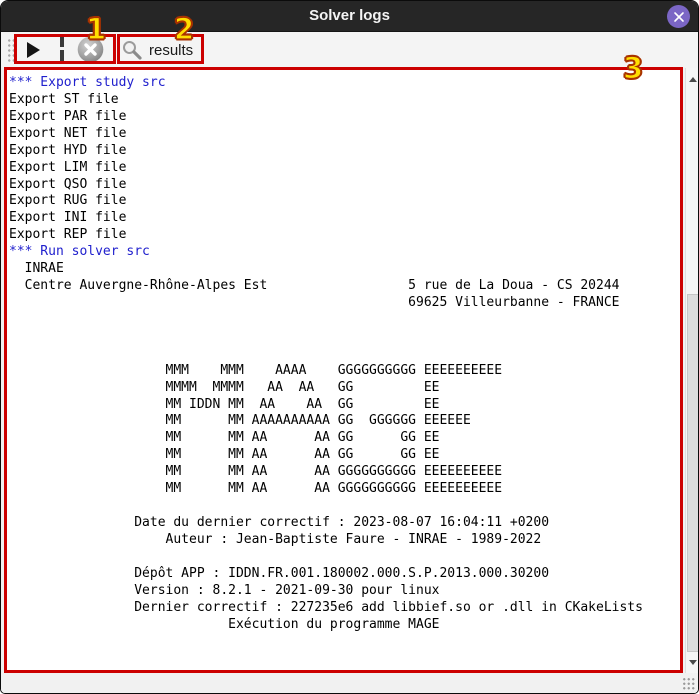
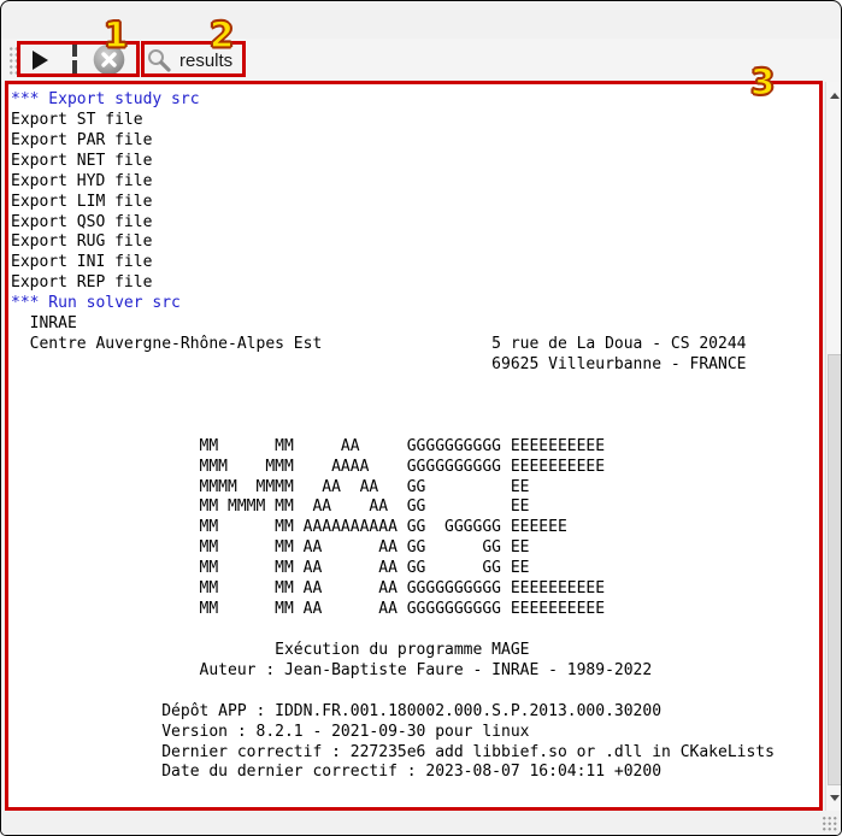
- Solver logs
  results
  *** Export study src
  Export ST file
  Export PAR file
  Export NET file
  Export HYD file
  Export LIM file
  Export QSO file
  Export RUG file
  Export INI file
  Export REP file
  *** Run solver src
  INRAE
  Centre Auvergne-Rhône-Alpes Est 5 rue de La Doua - CS 20244
  69625 Villeurbanne - FRANCE
+ MM MM AA GGGGGGGGGG EEEEEEEEEE
  MMM MMM AAAA GGGGGGGGGG EEEEEEEEEE
  MMMM MMMM AA AA GG EE
- MM IDDN MM AA AA GG EE
+ MM MMMM MM AA AA GG EE
  MM MM AAAAAAAAAA GG GGGGGG EEEEEE
  MM MM AA AA GG GG EE
  MM MM AA AA GG GG EE
  MM MM AA AA GGGGGGGGGG EEEEEEEEEE
  MM MM AA AA GGGGGGGGGG EEEEEEEEEE
- Date du dernier correctif : 2023-08-07 16:04:11 +0200
+ Exécution du programme MAGE
  Auteur : Jean-Baptiste Faure - INRAE - 1989-2022
  Dépôt APP : IDDN.FR.001.180002.000.S.P.2013.000.30200
  Version : 8.2.1 - 2021-09-30 pour linux
  Dernier correctif : 227235e6 add libbief.so or .dll in CKakeLists
- Exécution du programme MAGE
+ Date du dernier correctif : 2023-08-07 16:04:11 +0200
  1
  2
  3
